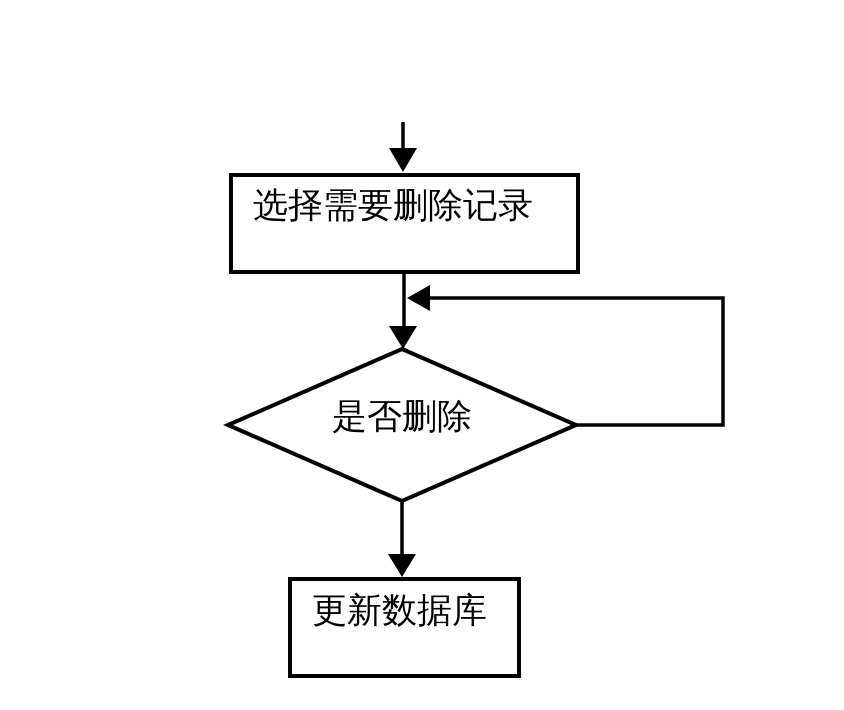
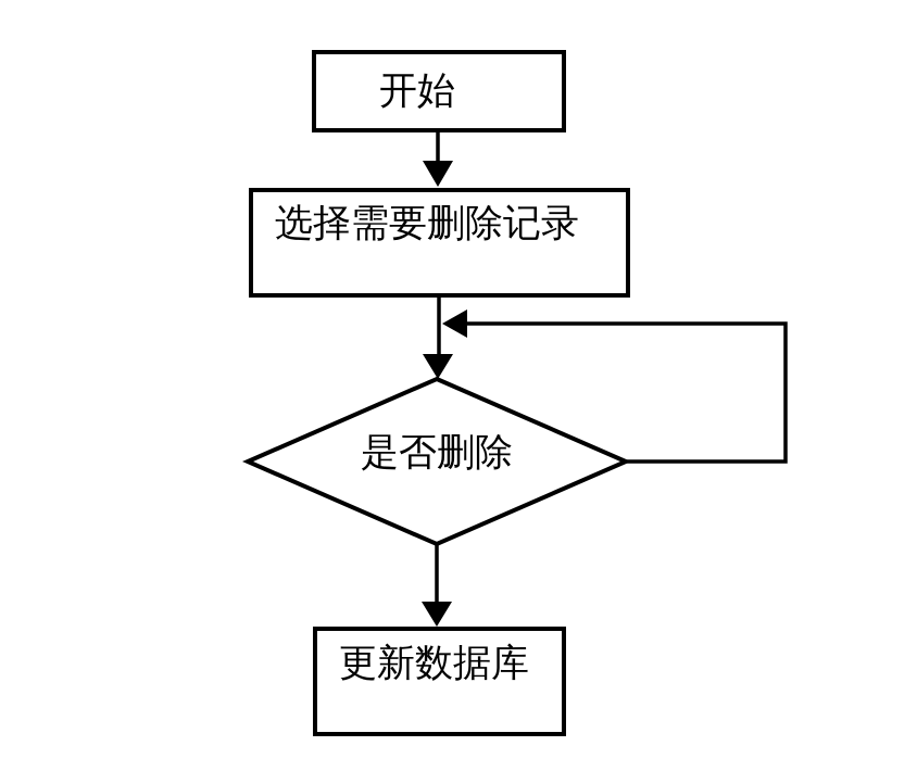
+ 开始
  选择需要删除记录
  更新数据库
  是否删除
